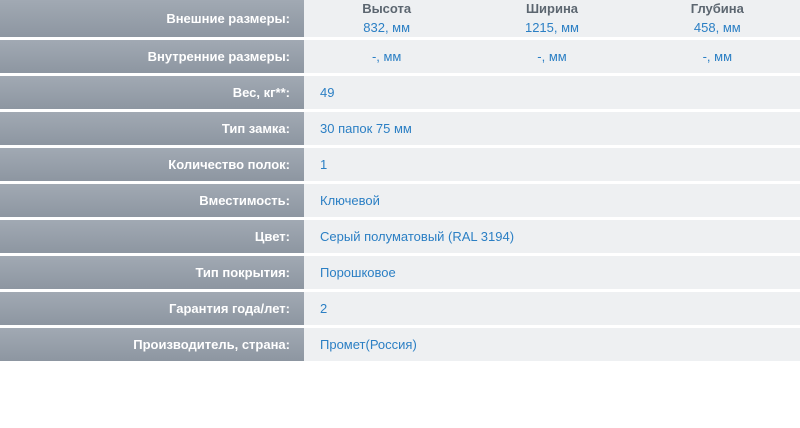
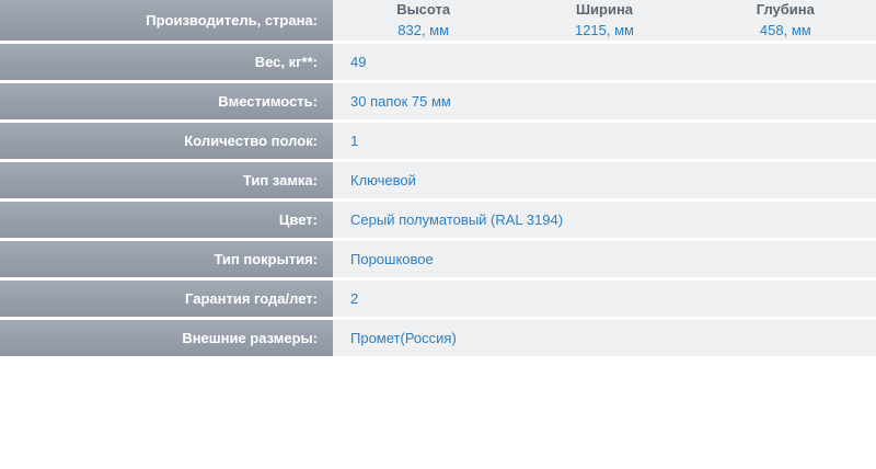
- Внешние размеры:	Высота 832, мм Ширина 1215, мм Глубина 458, мм
+ Производитель, страна:	Высота 832, мм Ширина 1215, мм Глубина 458, мм
- Внутренние размеры:	-, мм -, мм -, мм
  Вес, кг**:	49
- Тип замка:	30 папок 75 мм
+ Вместимость:	30 папок 75 мм
  Количество полок:	1
- Вместимость:	Ключевой
+ Тип замка:	Ключевой
  Цвет:	Серый полуматовый (RAL 3194)
  Тип покрытия:	Порошковое
  Гарантия года/лет:	2
- Производитель, страна:	Промет(Россия)
+ Внешние размеры:	Промет(Россия)
